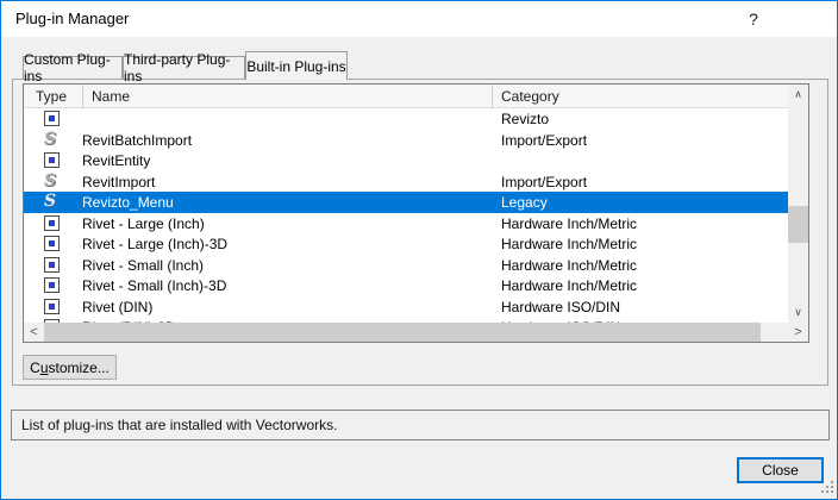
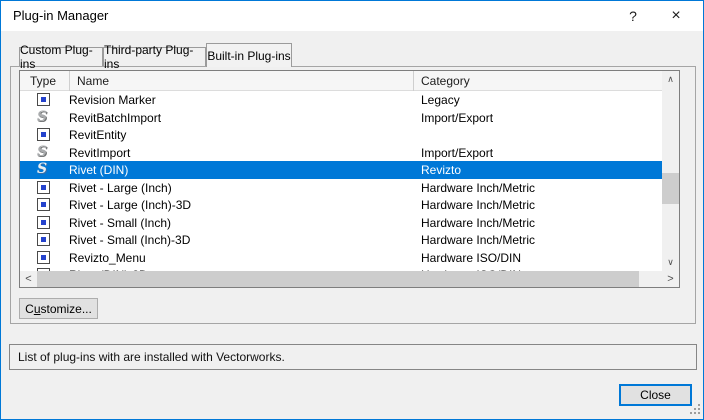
  Plug-in Manager
  ?
+ ×
  Custom Plug-ins
  Third-party Plug-ins
  Built-in Plug-ins
  Type
  Name
  Category
+ Revision Marker
- Revizto
+ Legacy
  S
  RevitBatchImport
  Import/Export
  RevitEntity
  S
  RevitImport
  Import/Export
  S
- Revizto_Menu
+ Rivet (DIN)
- Legacy
+ Revizto
  Rivet - Large (Inch)
  Hardware Inch/Metric
  Rivet - Large (Inch)-3D
  Hardware Inch/Metric
  Rivet - Small (Inch)
  Hardware Inch/Metric
  Rivet - Small (Inch)-3D
  Hardware Inch/Metric
- Rivet (DIN)
+ Revizto_Menu
  Hardware ISO/DIN
  ∧
  ∨
  <
  >
  Customize...
- List of plug-ins that are installed with Vectorworks.
+ List of plug-ins with are installed with Vectorworks.
  Close
